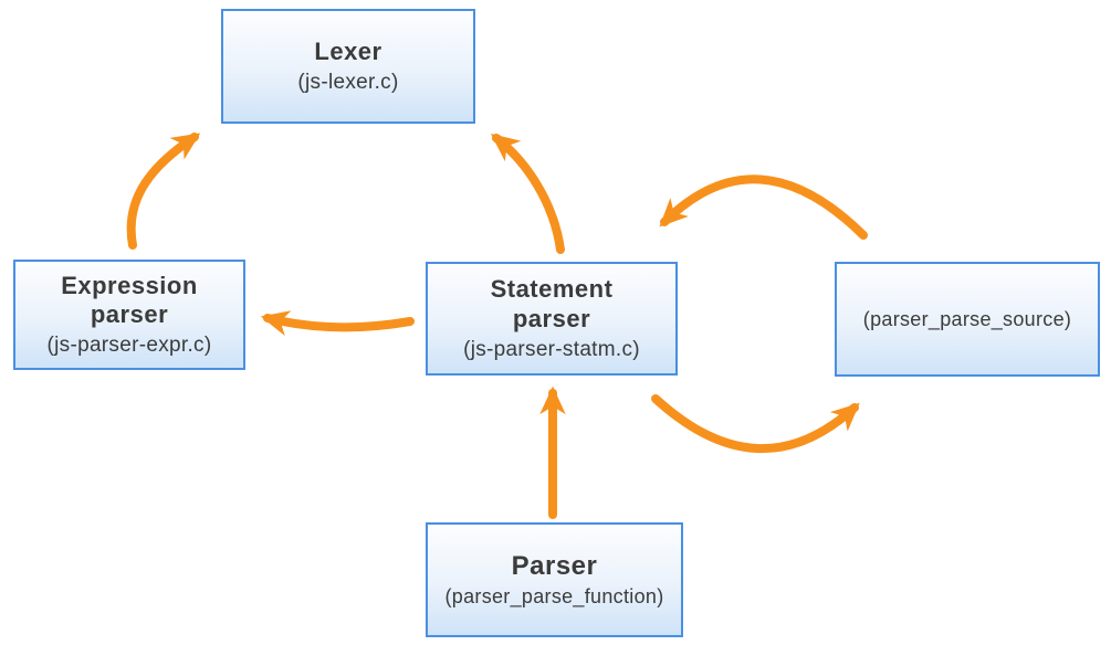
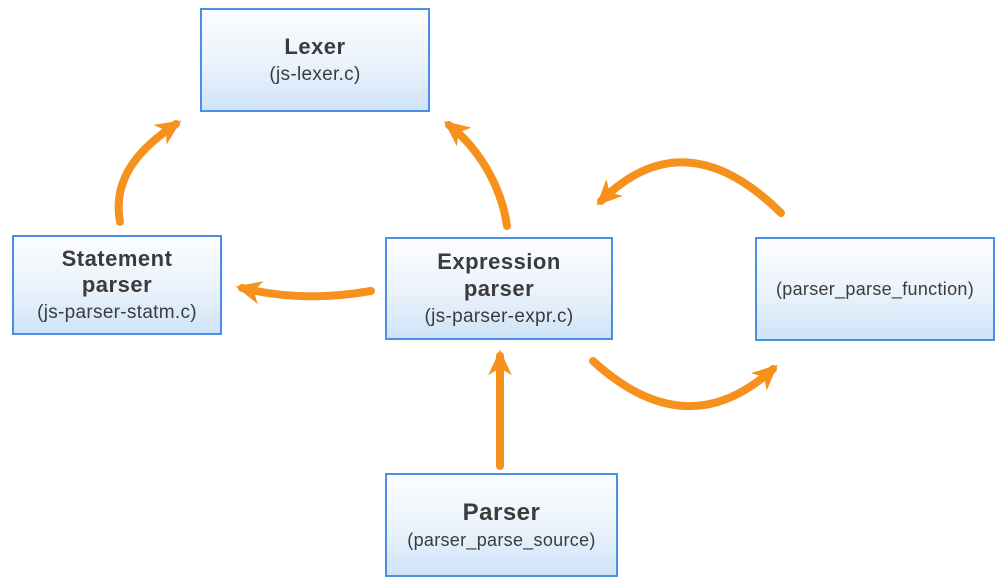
  Lexer
  (js-lexer.c)
- Expression parser
+ Statement parser
- (js-parser-expr.c)
+ (js-parser-statm.c)
- Statement parser
+ Expression parser
- (js-parser-statm.c)
+ (js-parser-expr.c)
- (parser_parse_source)
+ (parser_parse_function)
  Parser
- (parser_parse_function)
+ (parser_parse_source)
